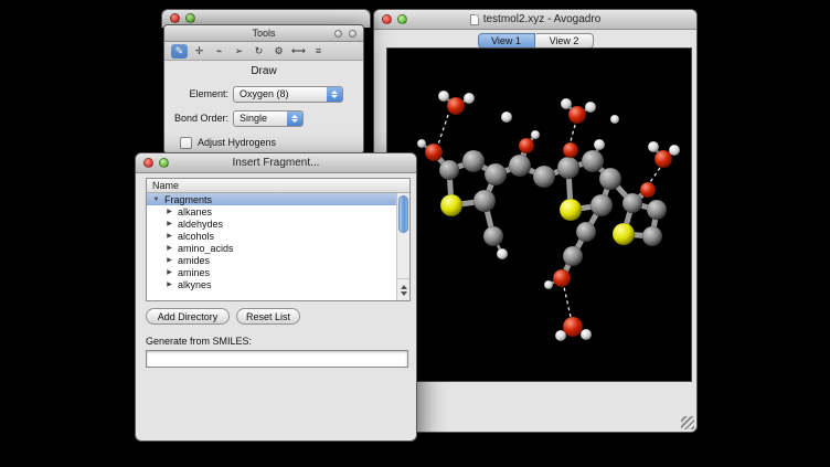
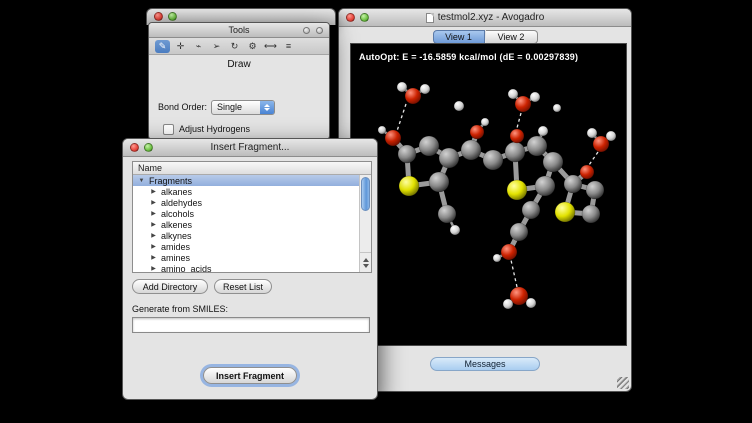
  testmol2.xyz - Avogadro
  View 1
  View 2
+ AutoOpt: E = -16.5859 kcal/mol (dE = 0.00297839)
+ Messages
  Tools
  ✎
  ✛
  ⌁
  ➢
  ↻
  ⚙
  ⟷
  ≡
  Draw
- Element:
- Oxygen (8)
  Bond Order:
  Single
  Adjust Hydrogens
  Insert Fragment...
  Name
  Fragments
  alkanes
  aldehydes
  alcohols
+ alkenes
- amino_acids
+ alkynes
  amides
  amines
- alkynes
+ amino_acids
  Add Directory
  Reset List
  Generate from SMILES:
+ Insert Fragment
